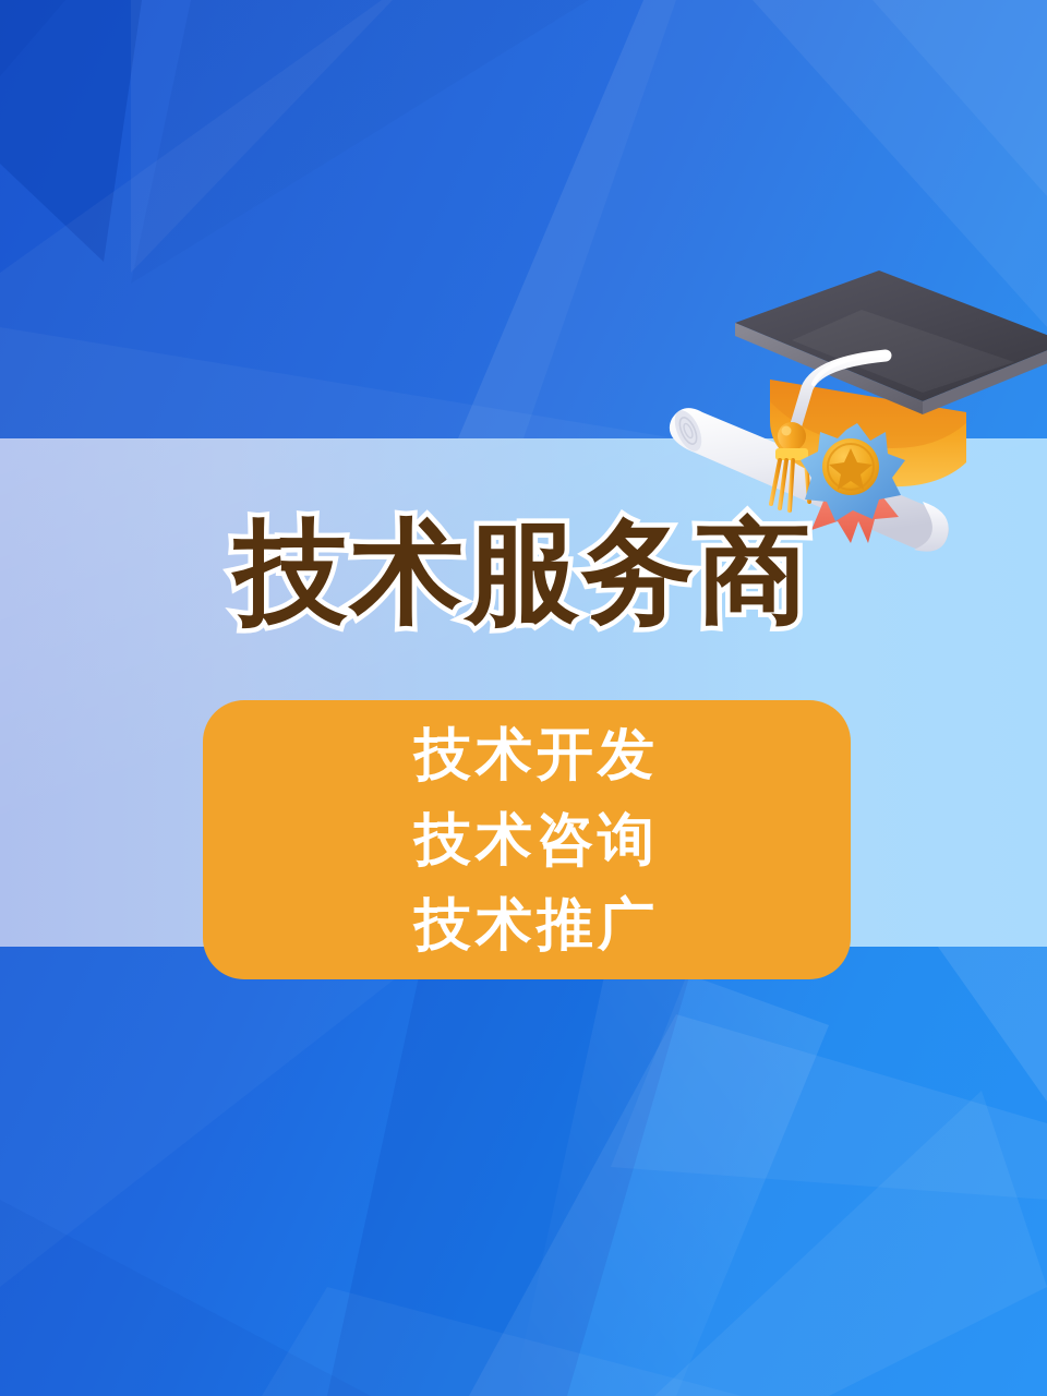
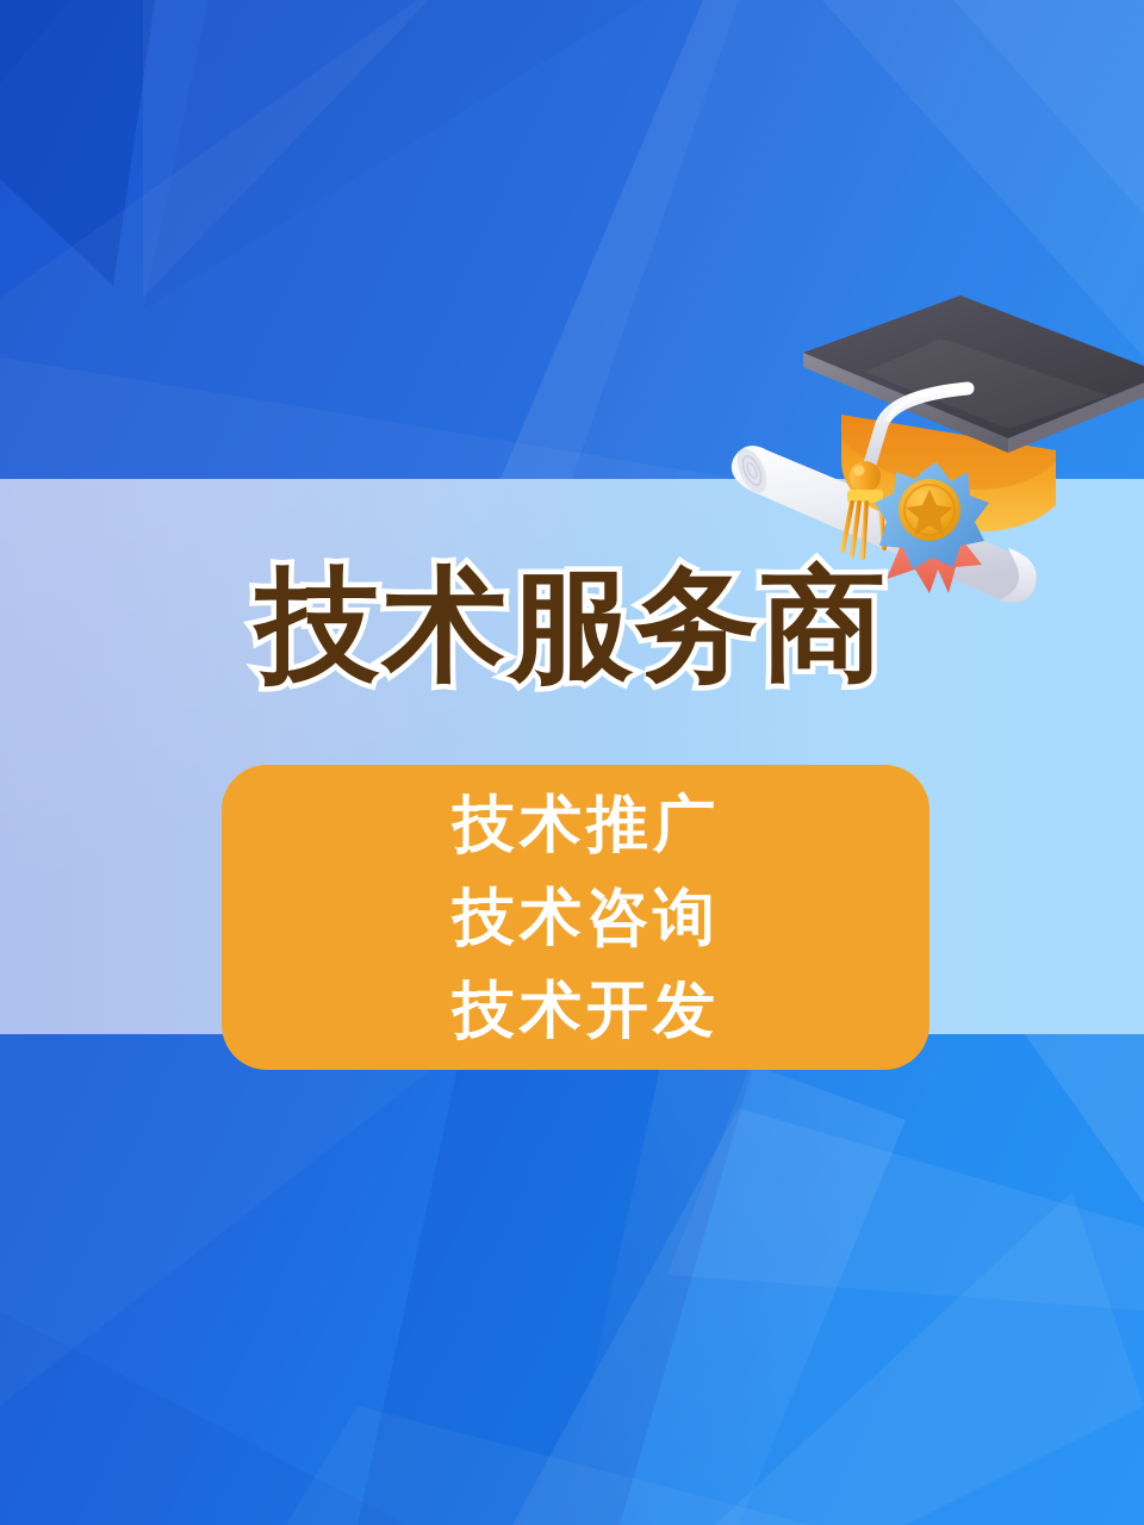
  技术服务商
- 技术开发
+ 技术推广
  技术咨询
- 技术推广
+ 技术开发
